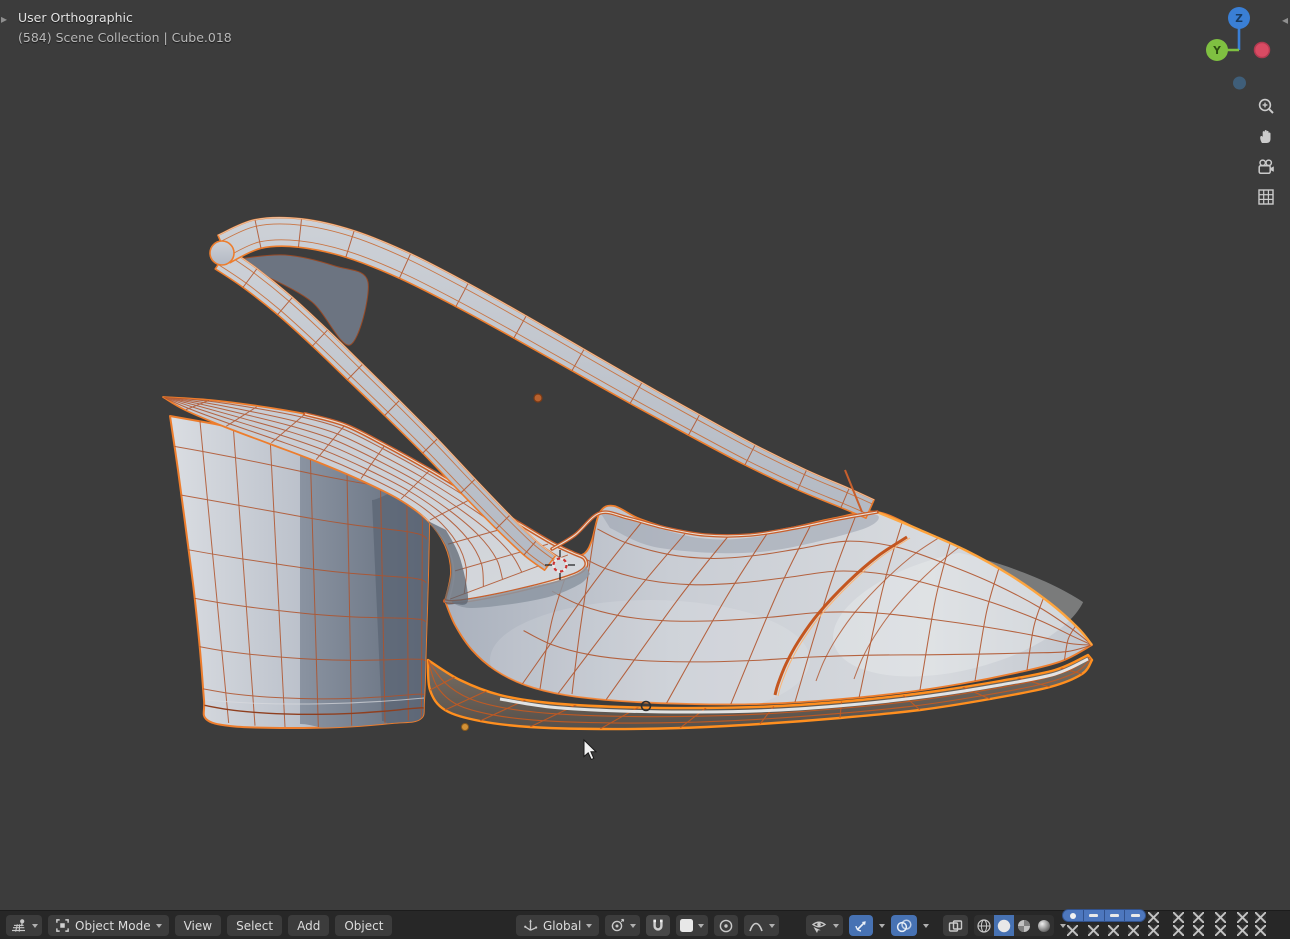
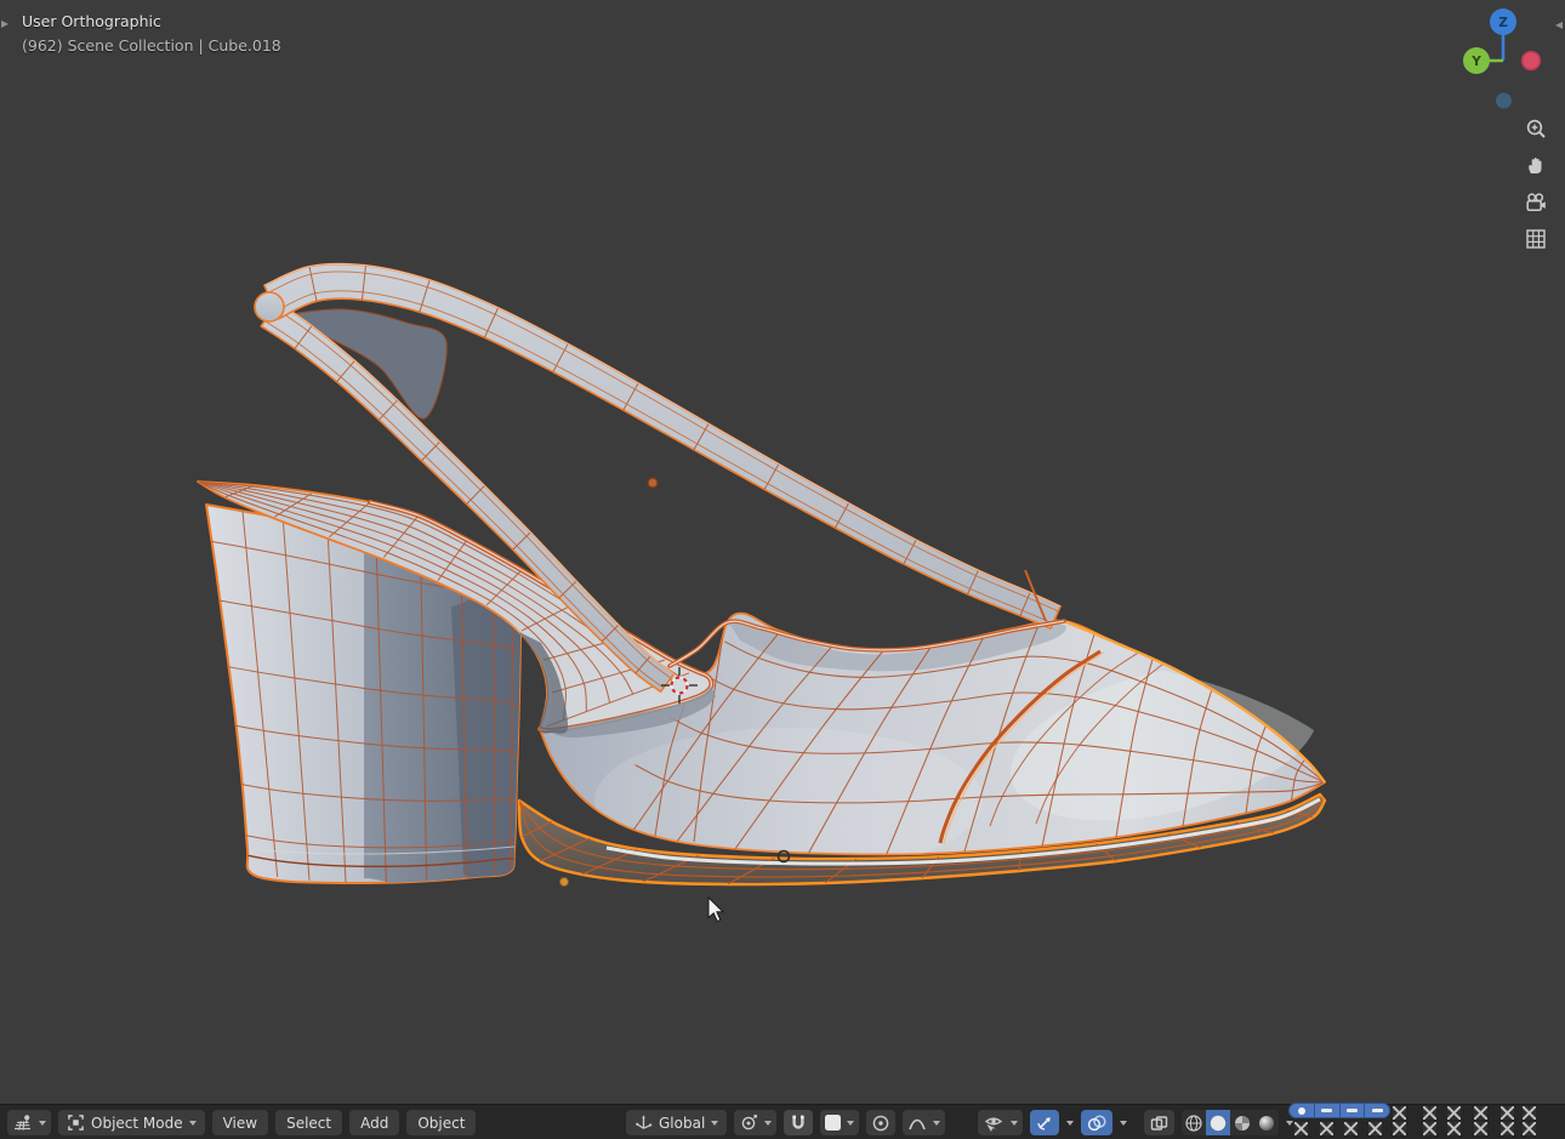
  User Orthographic
- (584) Scene Collection | Cube.018
+ (962) Scene Collection | Cube.018
  ▸
  ◂
  Z
  Y
  Object Mode
  View
  Select
  Add
  Object
  Global
